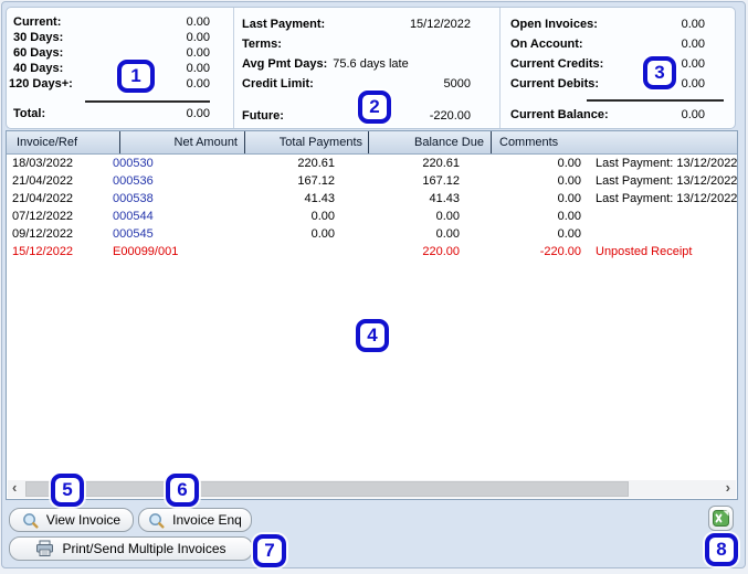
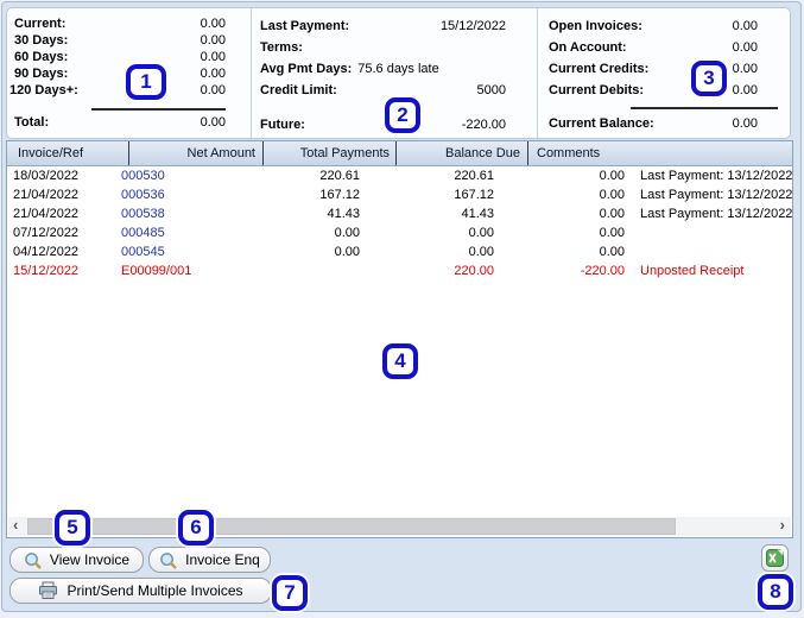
  Current:
  0.00
  30 Days:
  0.00
  60 Days:
  0.00
- 40 Days:
+ 90 Days:
  0.00
  120 Days+:
  0.00
  Total:
  0.00
  Last Payment:
  15/12/2022
  Terms:
  Avg Pmt Days:
  75.6 days late
  Credit Limit:
  5000
  Future:
  -220.00
  Open Invoices:
  0.00
  On Account:
  0.00
  Current Credits:
  0.00
  Current Debits:
  0.00
  Current Balance:
  0.00
  Invoice/Ref
  Net Amount
  Total Payments
  Balance Due
  Comments
  18/03/2022
  000530
  220.61
  220.61
  0.00
  Last Payment: 13/12/2022
  21/04/2022
  000536
  167.12
  167.12
  0.00
  Last Payment: 13/12/2022
  21/04/2022
  000538
  41.43
  41.43
  0.00
  Last Payment: 13/12/2022
  07/12/2022
- 000544
+ 000485
  0.00
  0.00
  0.00
- 09/12/2022
+ 04/12/2022
  000545
  0.00
  0.00
  0.00
  15/12/2022
  E00099/001
  220.00
  -220.00
  Unposted Receipt
  ‹
  ›
  View Invoice
  Invoice Enq
  Print/Send Multiple Invoices
  1
  2
  3
  4
  5
  6
  7
  8
